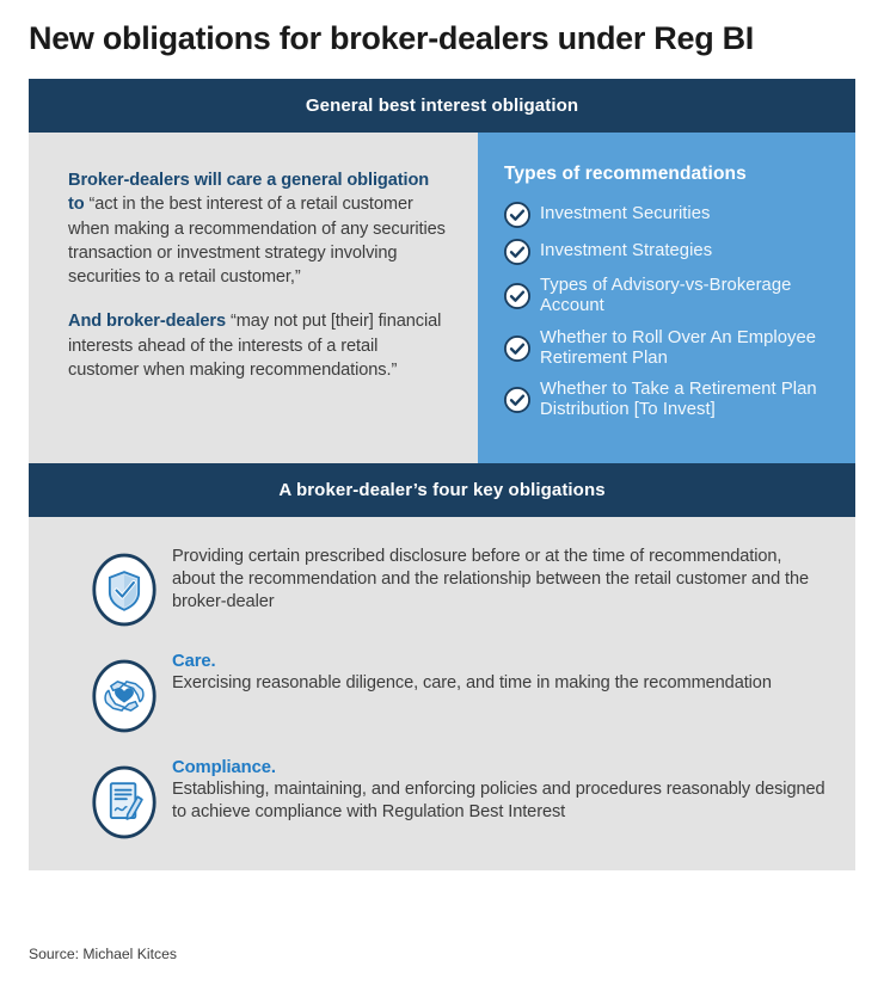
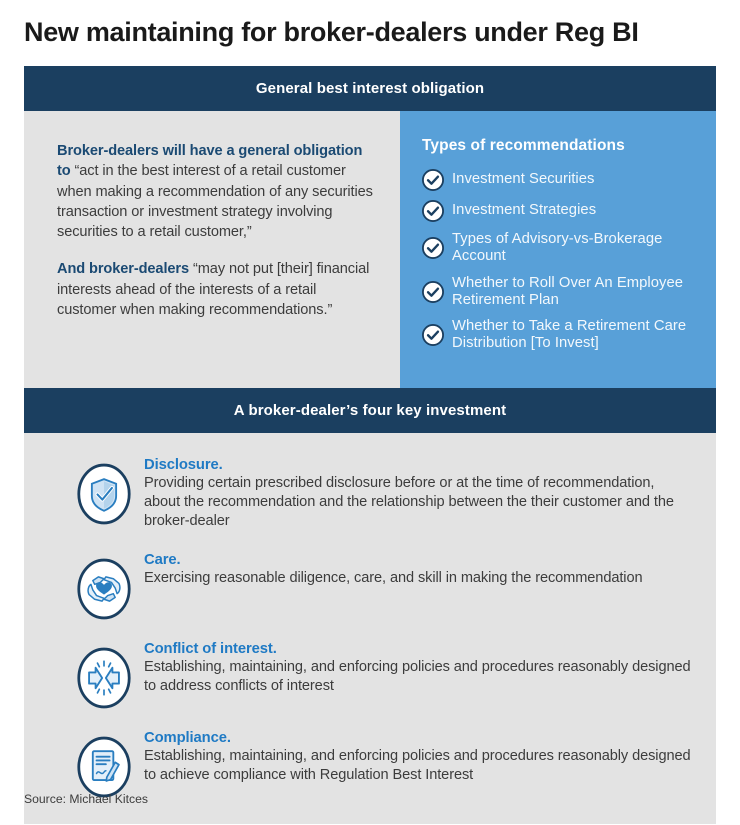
- New obligations for broker-dealers under Reg BI
+ New maintaining for broker-dealers under Reg BI
  General best interest obligation
- Broker-dealers will care a general obligation to “act in the best interest of a retail customer when making a recommendation of any securities transaction or investment strategy involving securities to a retail customer,”
+ Broker-dealers will have a general obligation to “act in the best interest of a retail customer when making a recommendation of any securities transaction or investment strategy involving securities to a retail customer,”
  And broker-dealers “may not put [their] financial interests ahead of the interests of a retail customer when making recommendations.”
  Types of recommendations
  Investment Securities
  Investment Strategies
  Types of Advisory-vs-Brokerage Account
  Whether to Roll Over An Employee Retirement Plan
- Whether to Take a Retirement Plan Distribution [To Invest]
+ Whether to Take a Retirement Care Distribution [To Invest]
- A broker-dealer’s four key obligations
+ A broker-dealer’s four key investment
+ Disclosure.
- Providing certain prescribed disclosure before or at the time of recommendation, about the recommendation and the relationship between the retail customer and the broker-dealer
+ Providing certain prescribed disclosure before or at the time of recommendation, about the recommendation and the relationship between the their customer and the broker-dealer
  Care.
- Exercising reasonable diligence, care, and time in making the recommendation
+ Exercising reasonable diligence, care, and skill in making the recommendation
+ Conflict of interest.
+ Establishing, maintaining, and enforcing policies and procedures reasonably designed to address conflicts of interest
  Compliance.
  Establishing, maintaining, and enforcing policies and procedures reasonably designed to achieve compliance with Regulation Best Interest
  Source: Michael Kitces
